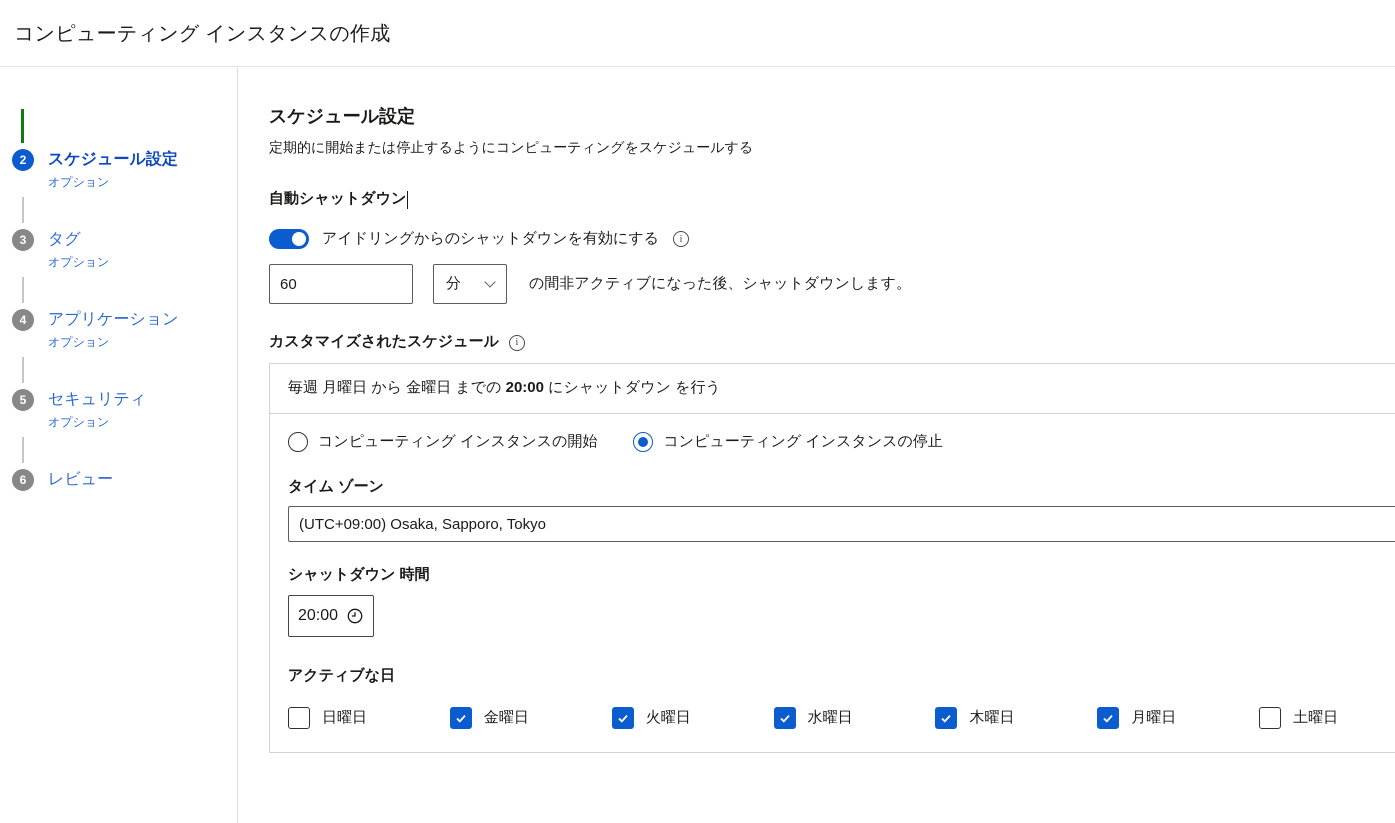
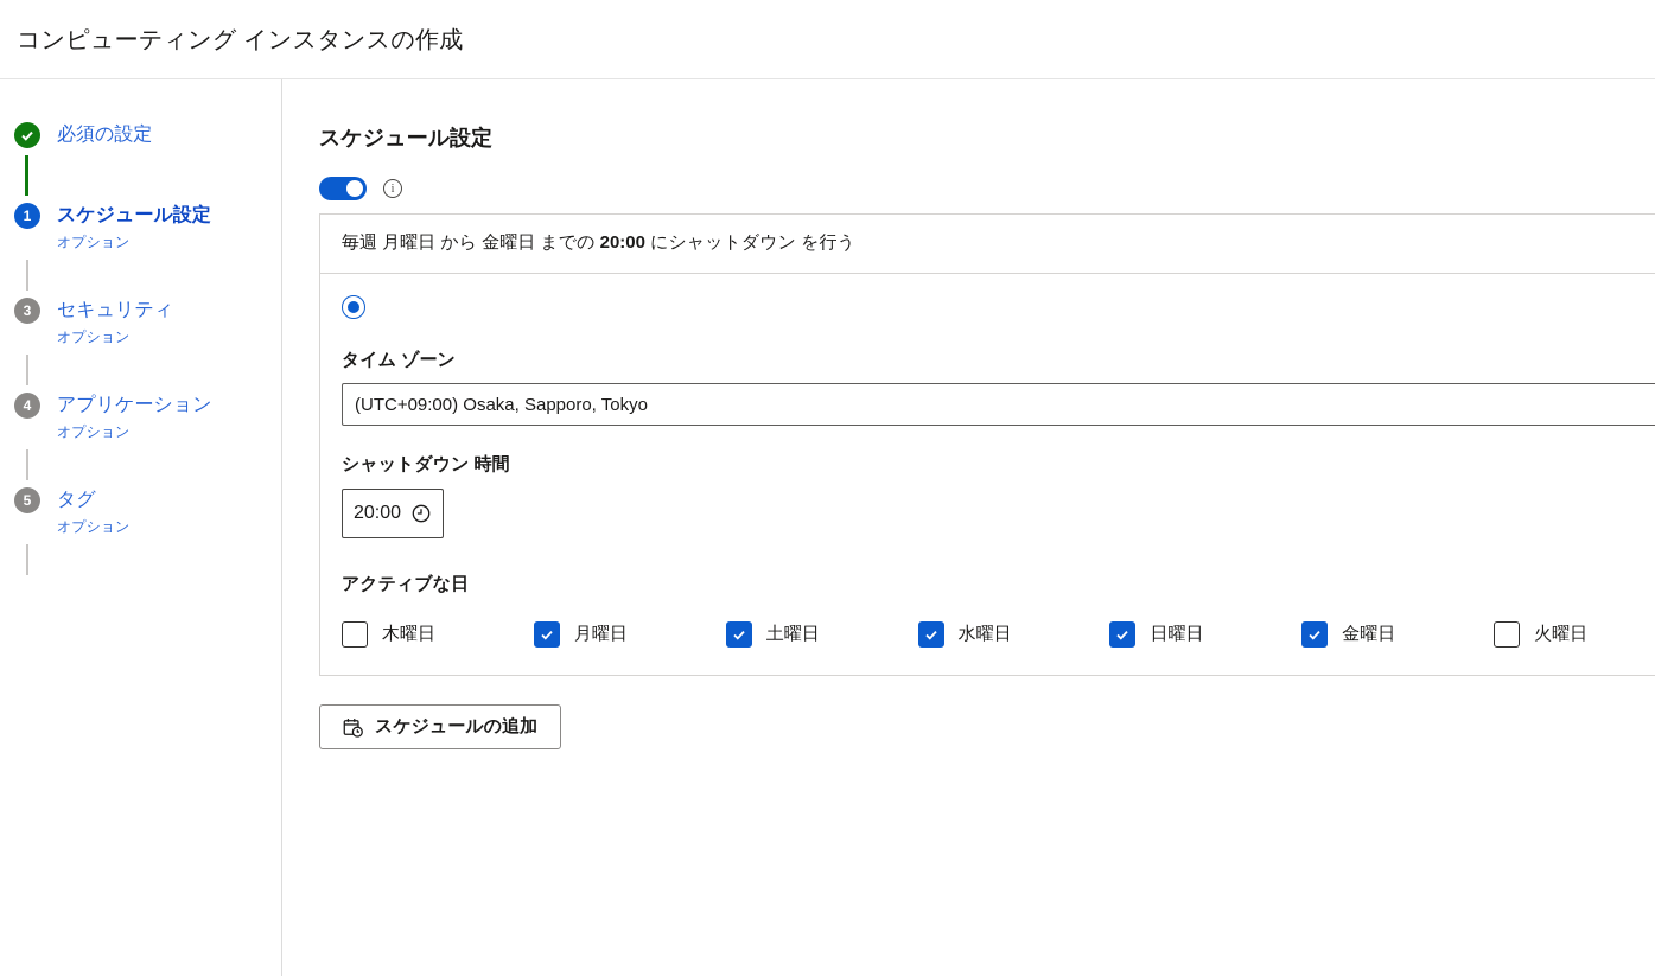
  コンピューティング インスタンスの作成
+ 必須の設定
- 2
+ 1
  スケジュール設定
  オプション
  3
- タグ
+ セキュリティ
  オプション
  4
  アプリケーション
  オプション
  5
- セキュリティ
+ タグ
  オプション
- 6
- レビュー
  スケジュール設定
- 定期的に開始または停止するようにコンピューティングをスケジュールする
- 自動シャットダウン
- アイドリングからのシャットダウンを有効にする
- 60
- 分
- の間非アクティブになった後、シャットダウンします。
- カスタマイズされたスケジュール
  毎週 月曜日 から 金曜日 までの 20:00 にシャットダウン を行う
- コンピューティング インスタンスの開始
- コンピューティング インスタンスの停止
  タイム ゾーン
  (UTC+09:00) Osaka, Sapporo, Tokyo
  シャットダウン 時間
  20:00
  アクティブな日
- 日曜日
+ 木曜日
- 金曜日
+ 月曜日
- 火曜日
+ 土曜日
  水曜日
- 木曜日
+ 日曜日
- 月曜日
+ 金曜日
- 土曜日
+ 火曜日
+ スケジュールの追加
